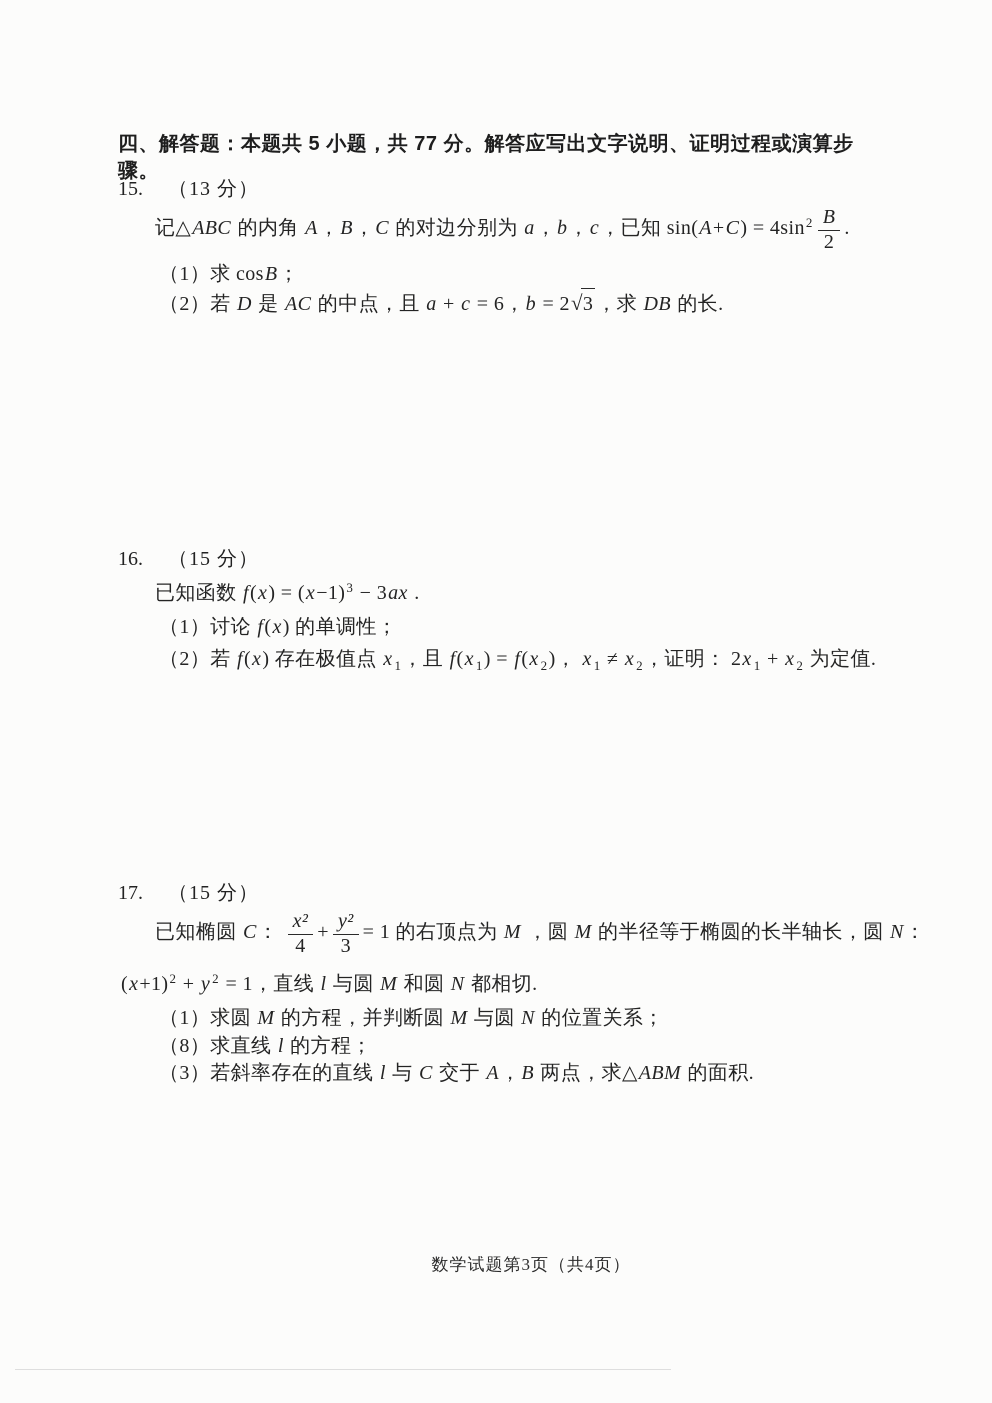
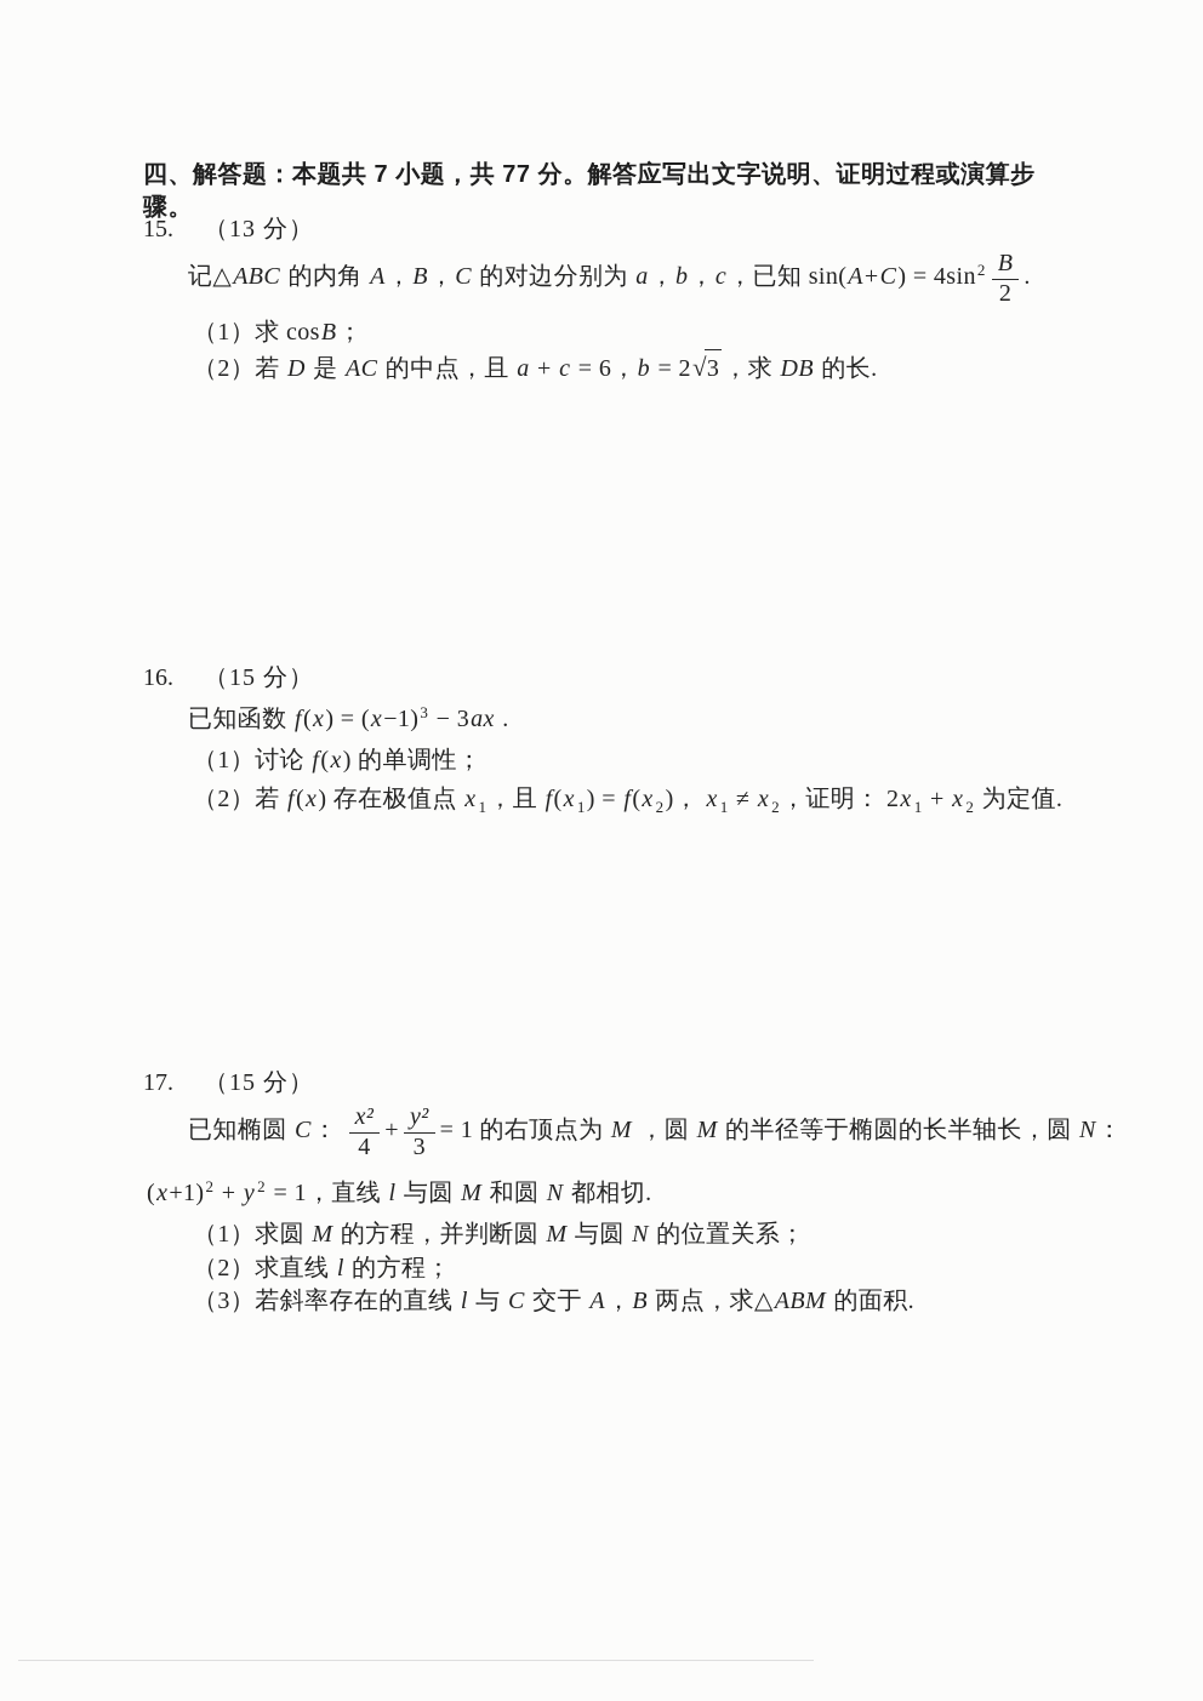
- 四、解答题：本题共 5 小题，共 77 分。解答应写出文字说明、证明过程或演算步骤。
+ 四、解答题：本题共 7 小题，共 77 分。解答应写出文字说明、证明过程或演算步骤。
  15. （13 分）
  记△ABC 的内角 A，B，C 的对边分别为 a，b，c，已知 sin(A+C) = 4sin2
  B
  2
  .
  （1）求 cosB；
  （2）若 D 是 AC 的中点，且 a + c = 6，b = 2√3 ，求 DB 的长.
  16. （15 分）
  已知函数 f(x) = (x−1)3 − 3ax .
  （1）讨论 f(x) 的单调性；
  （2）若 f(x) 存在极值点 x 1，且 f(x 1) = f(x 2)， x 1 ≠ x 2，证明： 2x 1 + x 2 为定值.
  17. （15 分）
  已知椭圆 C：
  x²
  4
  +
  y²
  3
  = 1 的右顶点为 M ，圆 M 的半径等于椭圆的长半轴长，圆 N：
  (x+1)2 + y 2 = 1，直线 l 与圆 M 和圆 N 都相切.
  （1）求圆 M 的方程，并判断圆 M 与圆 N 的位置关系；
- （8）求直线 l 的方程；
+ （2）求直线 l 的方程；
  （3）若斜率存在的直线 l 与 C 交于 A，B 两点，求△ABM 的面积.
- 数学试题第3页（共4页）
